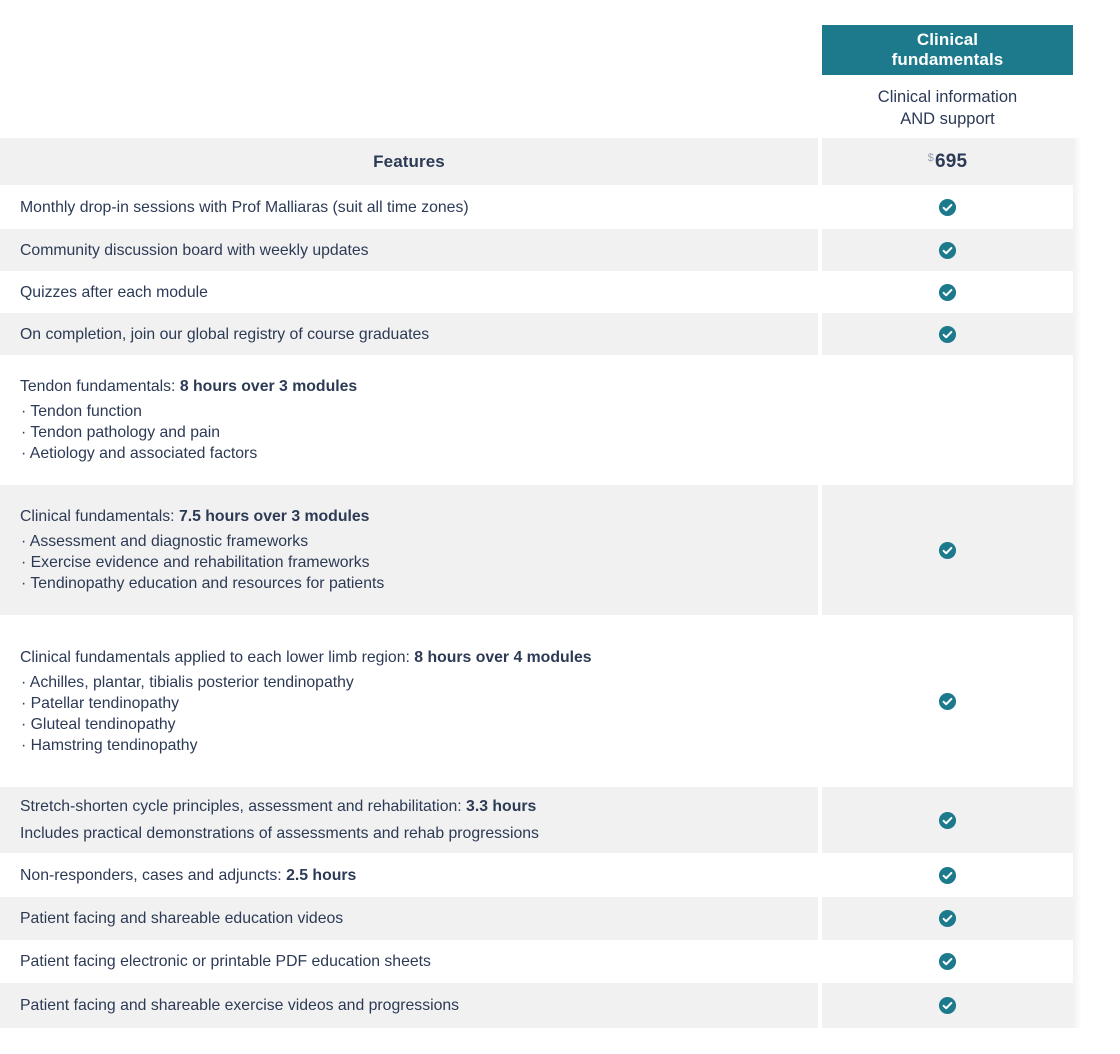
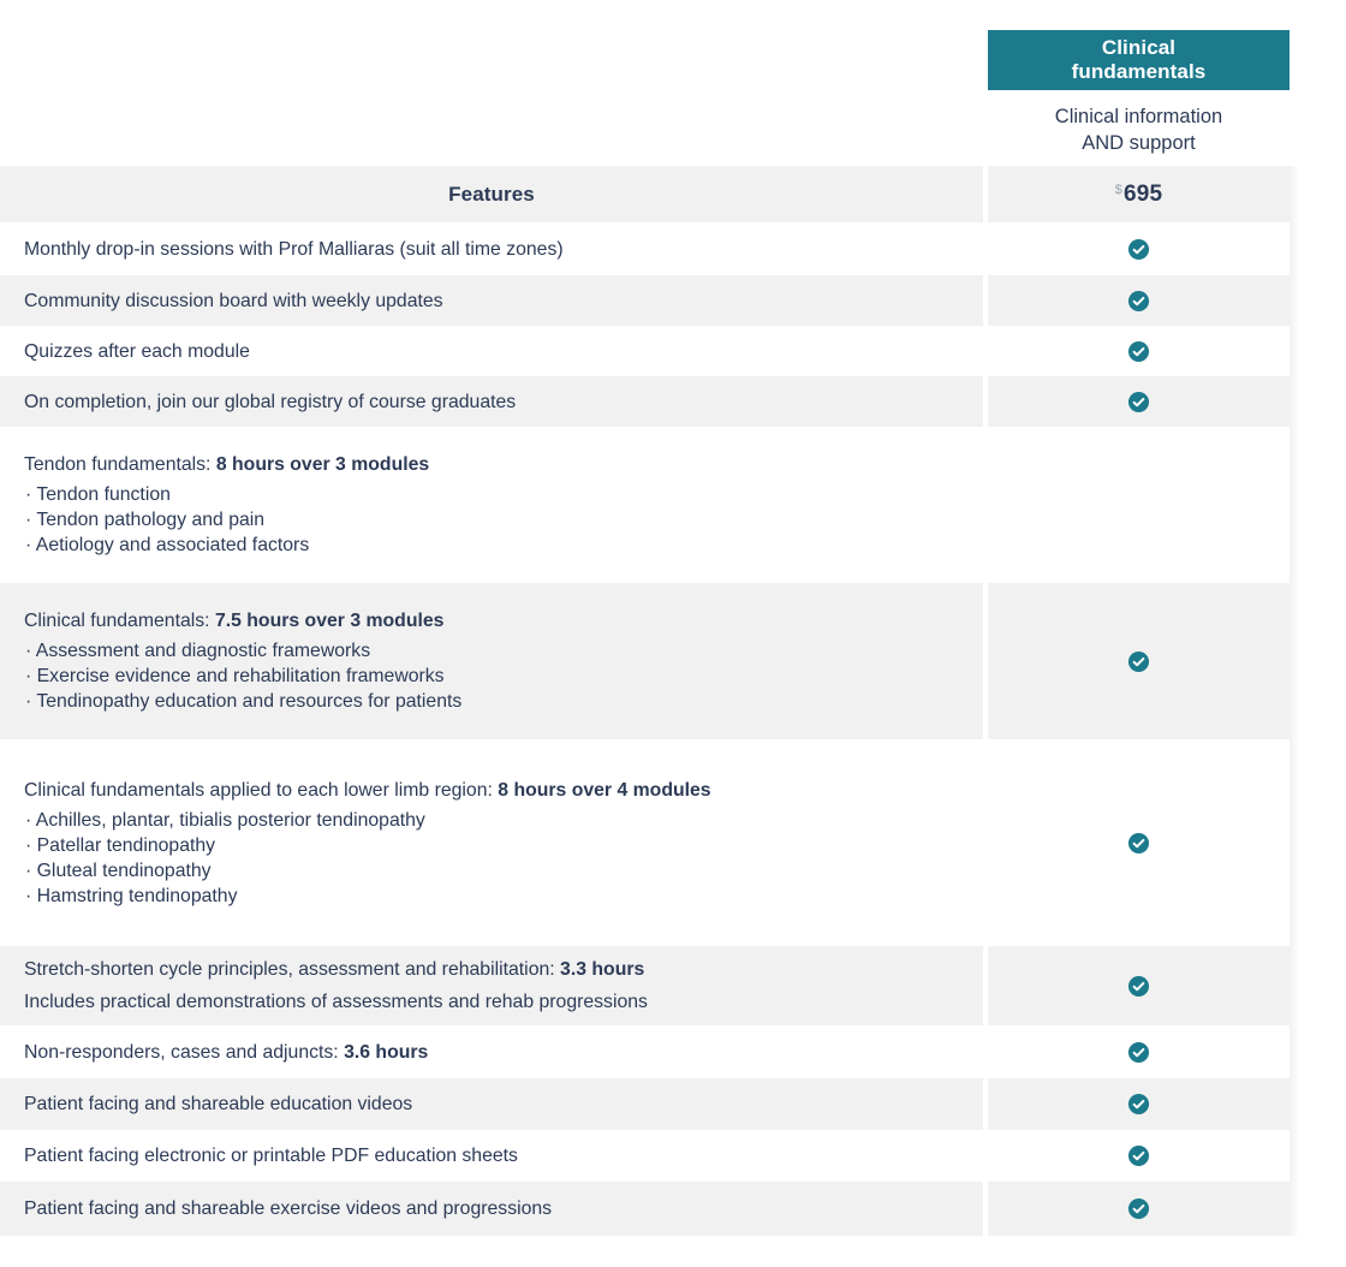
  Clinical
  fundamentals
  Clinical information
  AND support
  Features
  $695
  Monthly drop-in sessions with Prof Malliaras (suit all time zones)
  Community discussion board with weekly updates
  Quizzes after each module
  On completion, join our global registry of course graduates
  Tendon fundamentals: 8 hours over 3 modules
  · Tendon function
  · Tendon pathology and pain
  · Aetiology and associated factors
  Clinical fundamentals: 7.5 hours over 3 modules
  · Assessment and diagnostic frameworks
  · Exercise evidence and rehabilitation frameworks
  · Tendinopathy education and resources for patients
  Clinical fundamentals applied to each lower limb region: 8 hours over 4 modules
  · Achilles, plantar, tibialis posterior tendinopathy
  · Patellar tendinopathy
  · Gluteal tendinopathy
  · Hamstring tendinopathy
  Stretch-shorten cycle principles, assessment and rehabilitation: 3.3 hours
  Includes practical demonstrations of assessments and rehab progressions
- Non-responders, cases and adjuncts: 2.5 hours
+ Non-responders, cases and adjuncts: 3.6 hours
  Patient facing and shareable education videos
  Patient facing electronic or printable PDF education sheets
  Patient facing and shareable exercise videos and progressions
